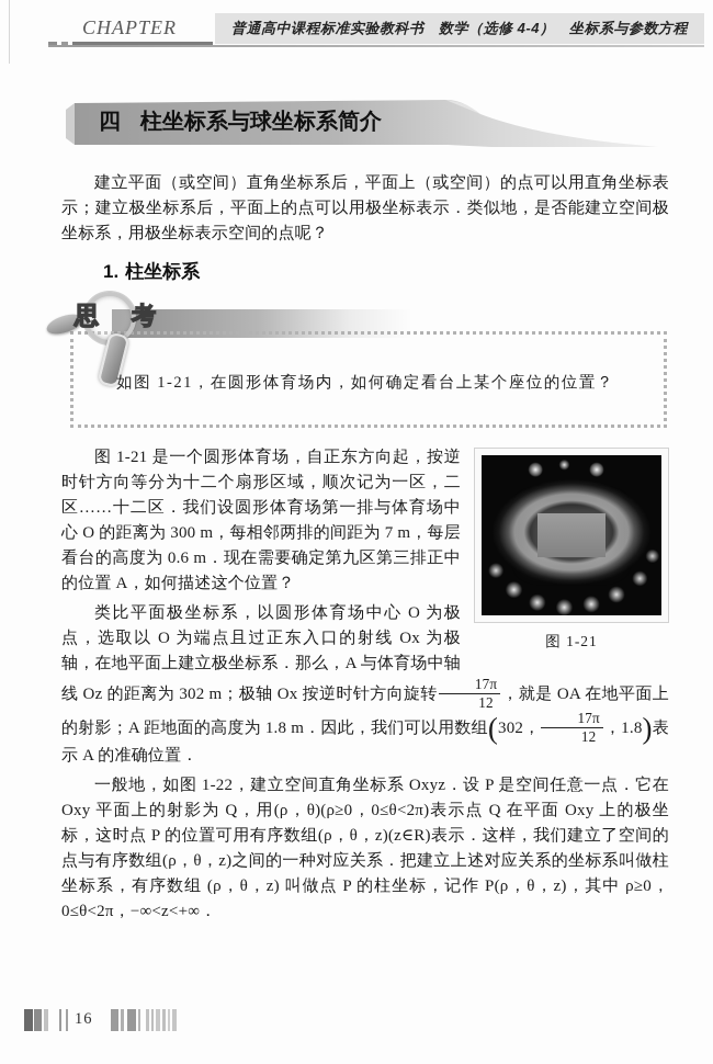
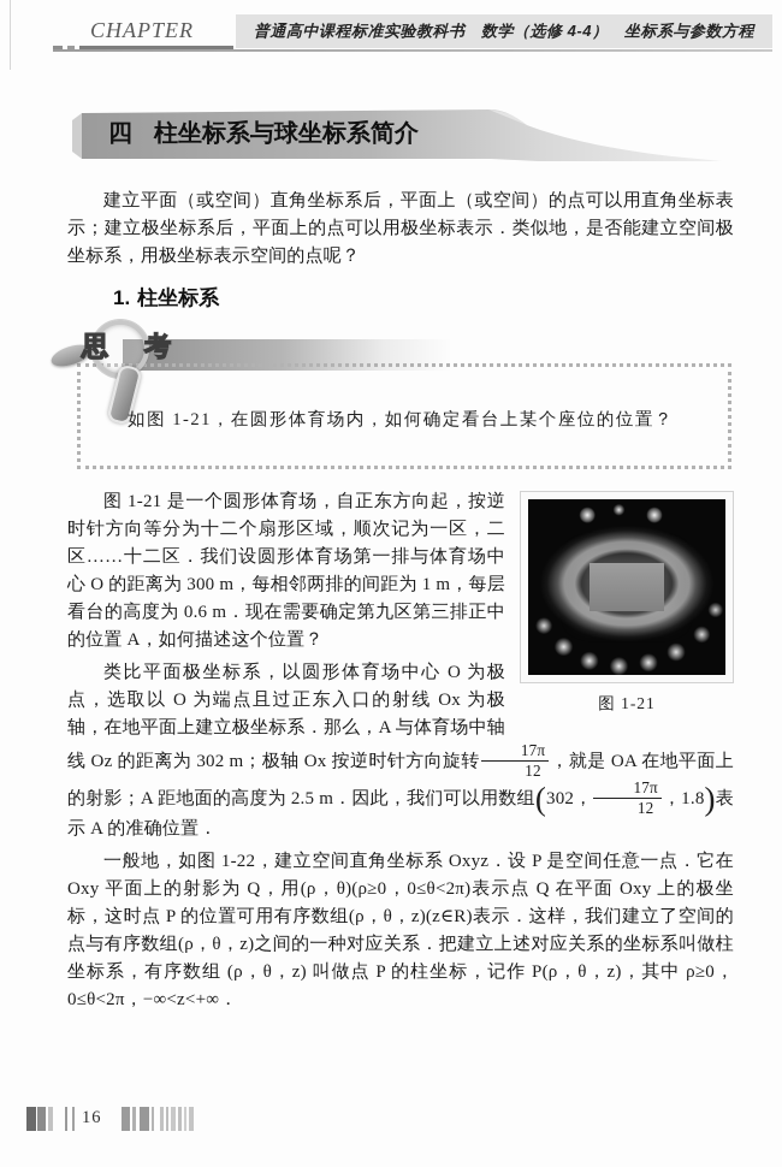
  CHAPTER
  普通高中课程标准实验教科书 数学（选修 4-4） 坐标系与参数方程
  四 柱坐标系与球坐标系简介
  建立平面（或空间）直角坐标系后，平面上（或空间）的点可以用直角坐标表示；建立极坐标系后，平面上的点可以用极坐标表示．类似地，是否能建立空间极坐标系，用极坐标表示空间的点呢？
  1. 柱坐标系
  思 考
  如图 1-21，在圆形体育场内，如何确定看台上某个座位的位置？
  图 1-21
- 图 1-21 是一个圆形体育场，自正东方向起，按逆时针方向等分为十二个扇形区域，顺次记为一区，二区……十二区．我们设圆形体育场第一排与体育场中心 O 的距离为 300 m，每相邻两排的间距为 7 m，每层看台的高度为 0.6 m．现在需要确定第九区第三排正中的位置 A，如何描述这个位置？
+ 图 1-21 是一个圆形体育场，自正东方向起，按逆时针方向等分为十二个扇形区域，顺次记为一区，二区……十二区．我们设圆形体育场第一排与体育场中心 O 的距离为 300 m，每相邻两排的间距为 1 m，每层看台的高度为 0.6 m．现在需要确定第九区第三排正中的位置 A，如何描述这个位置？
  类比平面极坐标系，以圆形体育场中心 O 为极点，选取以 O 为端点且过正东入口的射线 Ox 为极轴，在地平面上建立极坐标系．那么，A 与体育场中轴线 Oz 的距离为 302 m；极轴 Ox 按逆时针方向旋转
  17π
  12
- ，就是 OA 在地平面上的射影；A 距地面的高度为 1.8 m．因此，我们可以用数组(302，
+ ，就是 OA 在地平面上的射影；A 距地面的高度为 2.5 m．因此，我们可以用数组(302，
  17π
  12
  ，1.8)表示 A 的准确位置．
  一般地，如图 1-22，建立空间直角坐标系 Oxyz．设 P 是空间任意一点．它在 Oxy 平面上的射影为 Q，用(ρ，θ)(ρ≥0，0≤θ<2π)表示点 Q 在平面 Oxy 上的极坐标，这时点 P 的位置可用有序数组(ρ，θ，z)(z∈R)表示．这样，我们建立了空间的点与有序数组(ρ，θ，z)之间的一种对应关系．把建立上述对应关系的坐标系叫做柱坐标系，有序数组 (ρ，θ，z) 叫做点 P 的柱坐标，记作 P(ρ，θ，z)，其中 ρ≥0，0≤θ<2π，−∞<z<+∞．
  16
